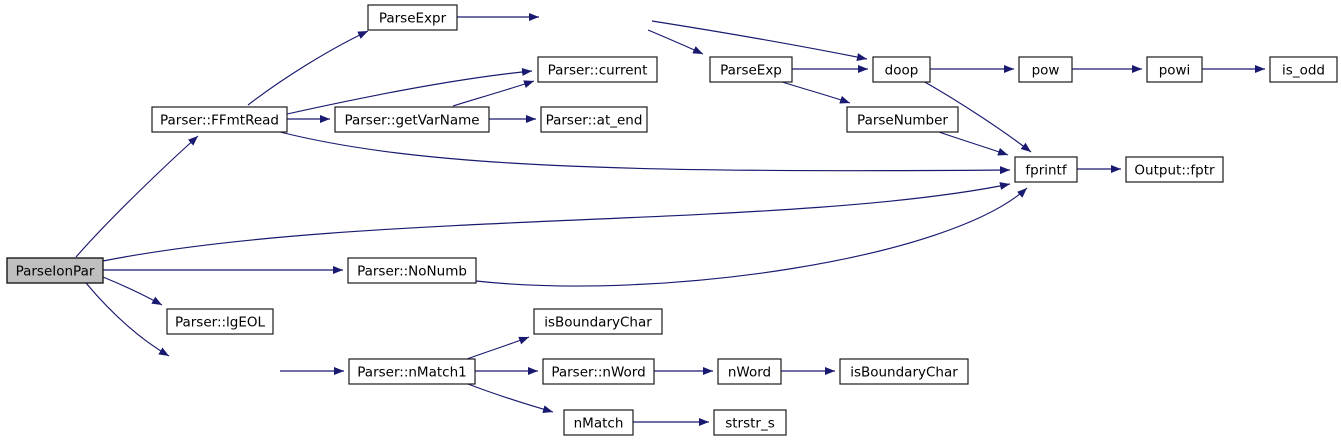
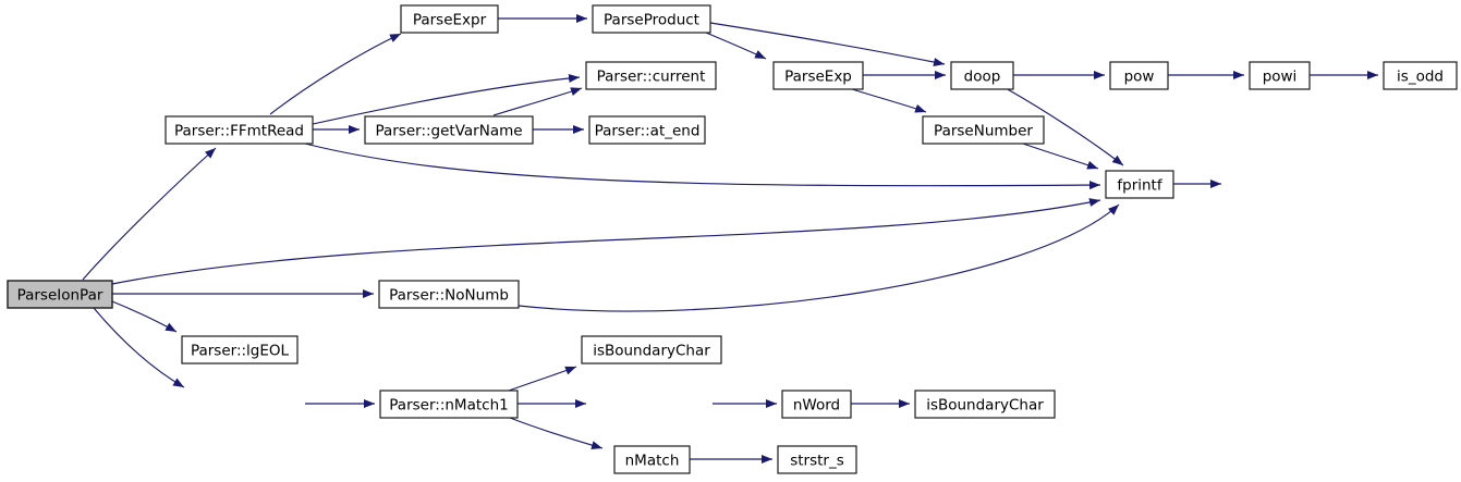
  ParseIonPar
  Parser::FFmtRead
  ParseExpr
+ ParseProduct
  Parser::current
  ParseExp
  doop
  pow
  powi
  is_odd
  Parser::getVarName
  Parser::at_end
  ParseNumber
  fprintf
- Output::fptr
  Parser::NoNumb
  Parser::lgEOL
  Parser::nMatch1
  isBoundaryChar
- Parser::nWord
  nWord
  isBoundaryChar
  nMatch
  strstr_s
